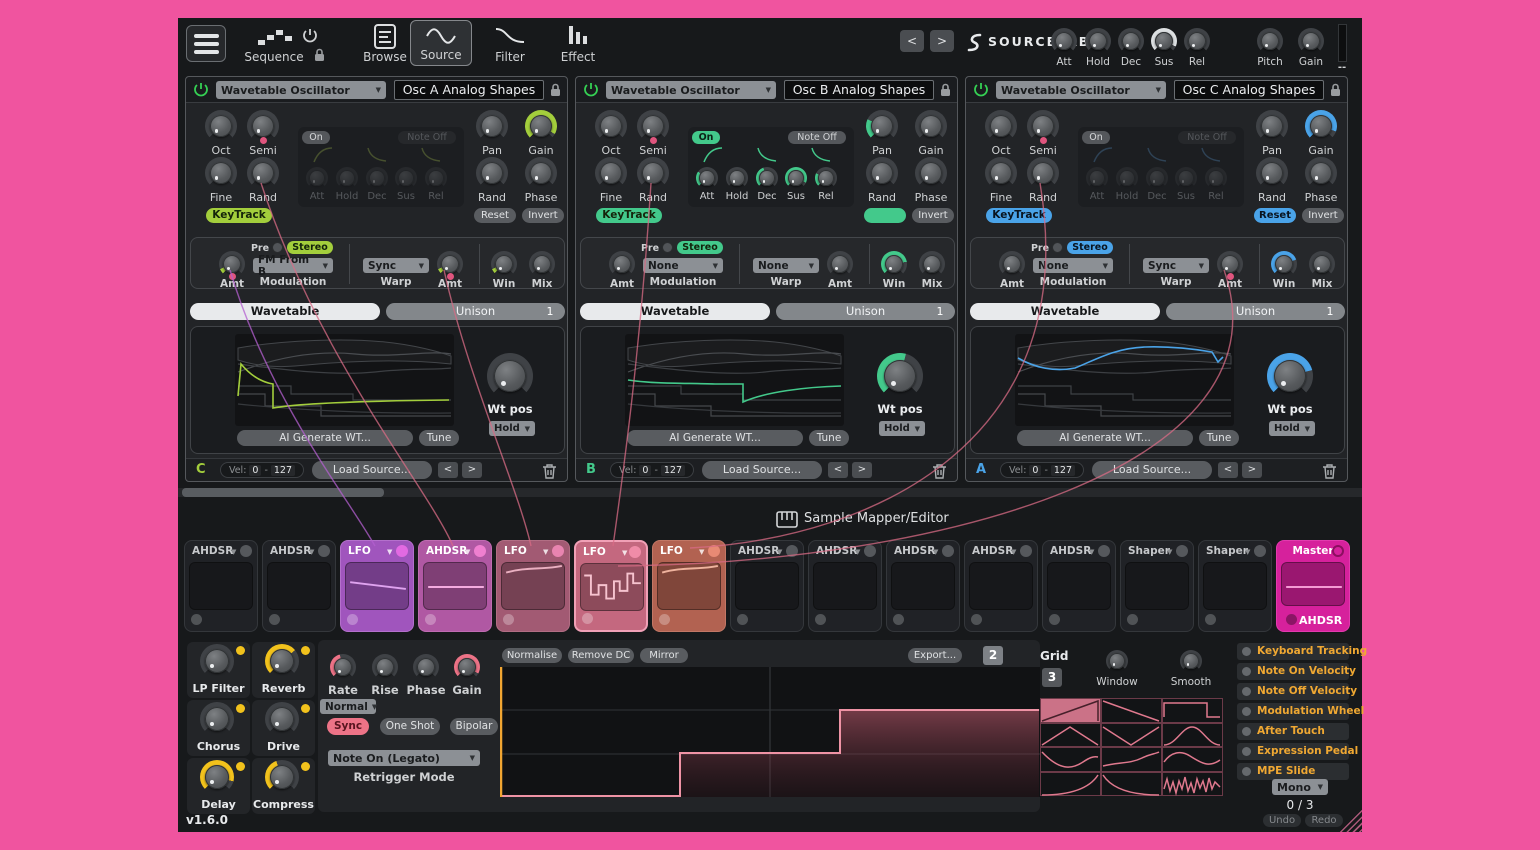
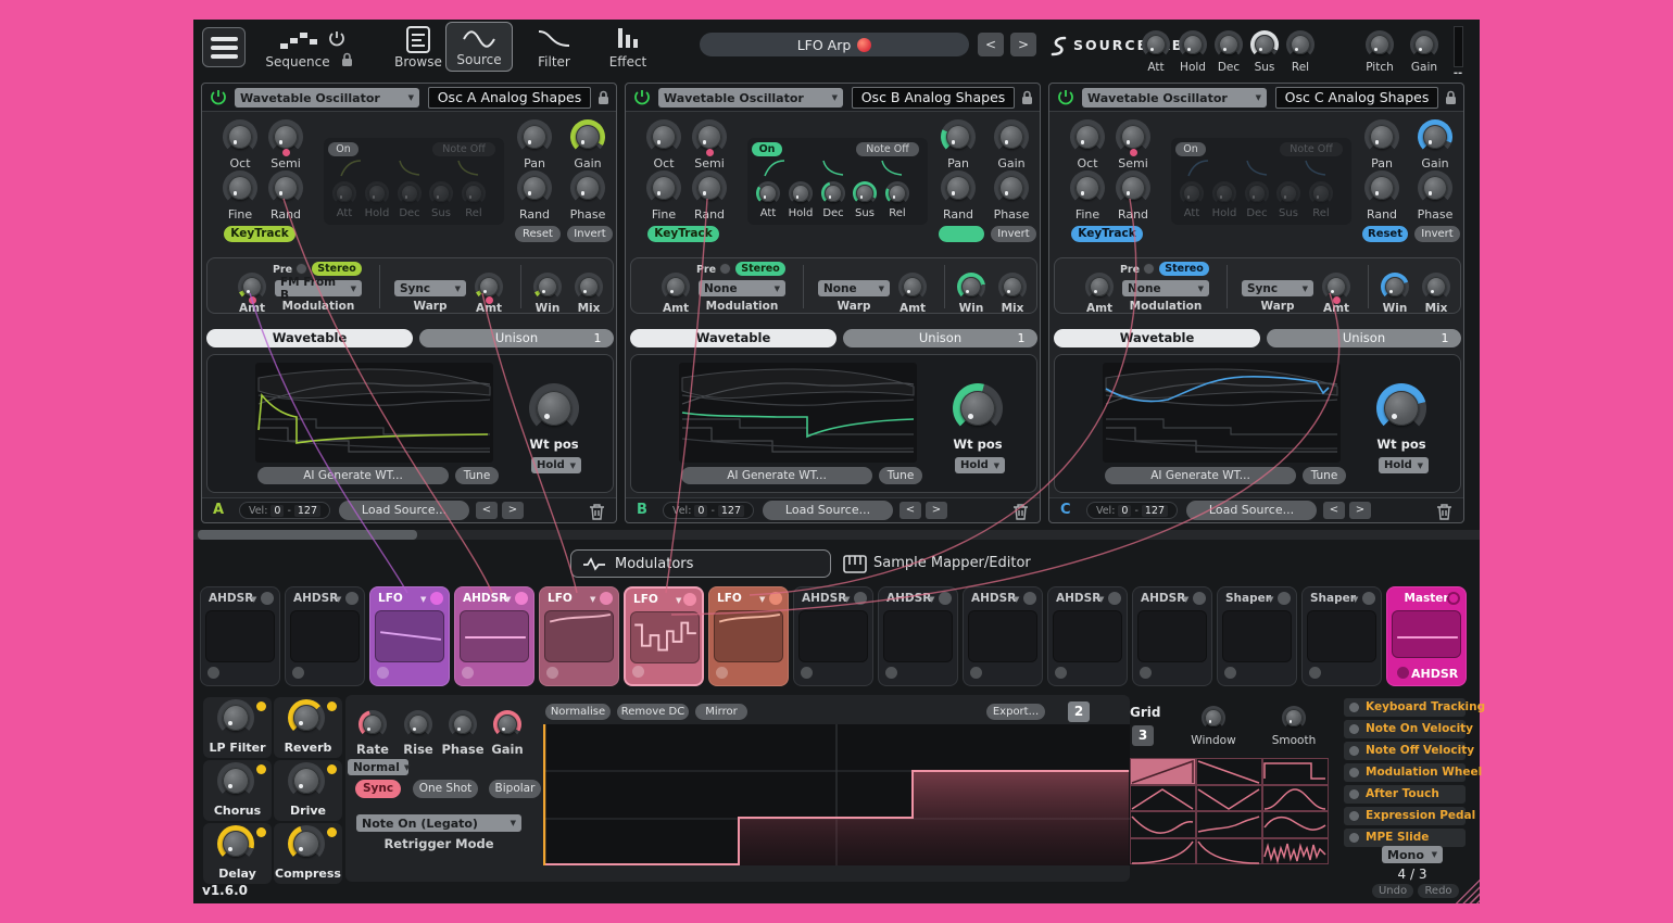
  Sequence
  Browse
  Source
  Filter
  Effect
+ LFO Arp
  <
  >
  Att
  Hold
  Dec
  Sus
  Rel
  Pitch
  Gain
  --
  Wavetable Oscillator
  Osc A Analog Shapes
  Oct
  Semi
  Fine
  Rand
  KeyTrack
  On
  Note Off
  Att
  Hold
  Dec
  Sus
  Rel
  Pan
  Gain
  Rand
  Phase
  Reset
  Invert
  Amt
  Pre
  Stereo
  FM From B
  Modulation
  Sync
  Warp
  Amt
  Win
  Mix
  Wavetable
  Unison
  1
  AI Generate WT...
  Tune
  Wt pos
  Hold
- C
+ A
  Vel:
  0
  -
  127
  Load Source...
  <
  >
  Wavetable Oscillator
  Osc B Analog Shapes
  Oct
  Semi
  Fine
  Rand
  KeyTrack
  On
  Note Off
  Att
  Hold
  Dec
  Sus
  Rel
  Pan
  Gain
  Rand
  Phase
  Invert
  Amt
  Pre
  Stereo
  None
  Modulation
  None
  Warp
  Amt
  Win
  Mix
  Wavetable
  Unison
  1
  AI Generate WT...
  Tune
  Wt pos
  Hold
  B
  Vel:
  0
  -
  127
  Load Source...
  <
  >
  Wavetable Oscillator
  Osc C Analog Shapes
  Oct
  Semi
  Fine
  Rand
  KeyTrack
  On
  Note Off
  Att
  Hold
  Dec
  Sus
  Rel
  Pan
  Gain
  Rand
  Phase
  Reset
  Invert
  Amt
  Pre
  Stereo
  None
  Modulation
  Sync
  Warp
  Amt
  Win
  Mix
  Wavetable
  Unison
  1
  AI Generate WT...
  Tune
  Wt pos
  Hold
- A
+ C
  Vel:
  0
  -
  127
  Load Source...
  <
  >
+ Modulators
  Sample Mapper/Editor
  AHDSR
  ▼
  AHDSR
  ▼
  LFO
  ▼
  AHDSR
  ▼
  LFO
  ▼
  LFO
  ▼
  LFO
  ▼
  AHDSR
  ▼
  AHDSR
  ▼
  AHDSR
  ▼
  AHDSR
  ▼
  AHDSR
  ▼
  Shaper
  ▼
  Shaper
  ▼
  Master
  AHDSR
  LP Filter
  Reverb
  Chorus
  Drive
  Delay
  Compress
  Rate
  Rise
  Phase
  Gain
  Normal
  Sync
  One Shot
  Bipolar
  Note On (Legato)
  Retrigger Mode
  Normalise
  Remove DC
  Mirror
  Export...
  2
  Grid
  3
  Window
  Smooth
  Keyboard Tracking
  Note On Velocity
  Note Off Velocity
  Modulation Wheel
  After Touch
  Expression Pedal
  MPE Slide
  Mono
- 0 / 3
+ 4 / 3
  Undo
  Redo
  v1.6.0
